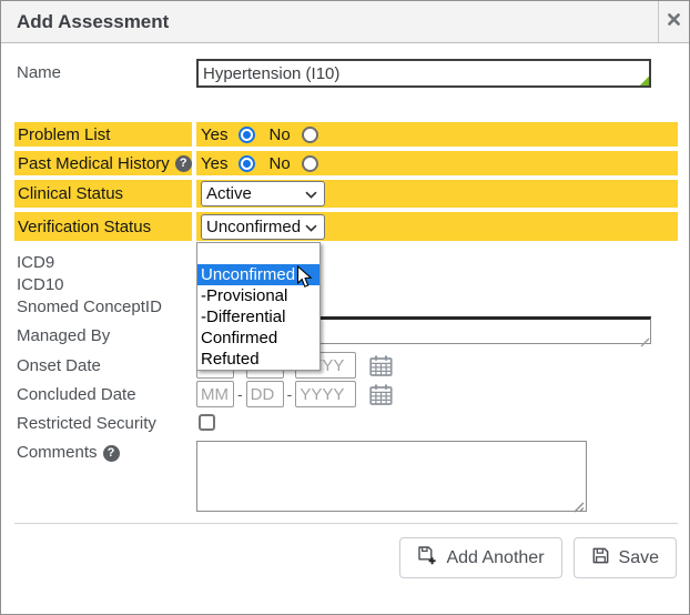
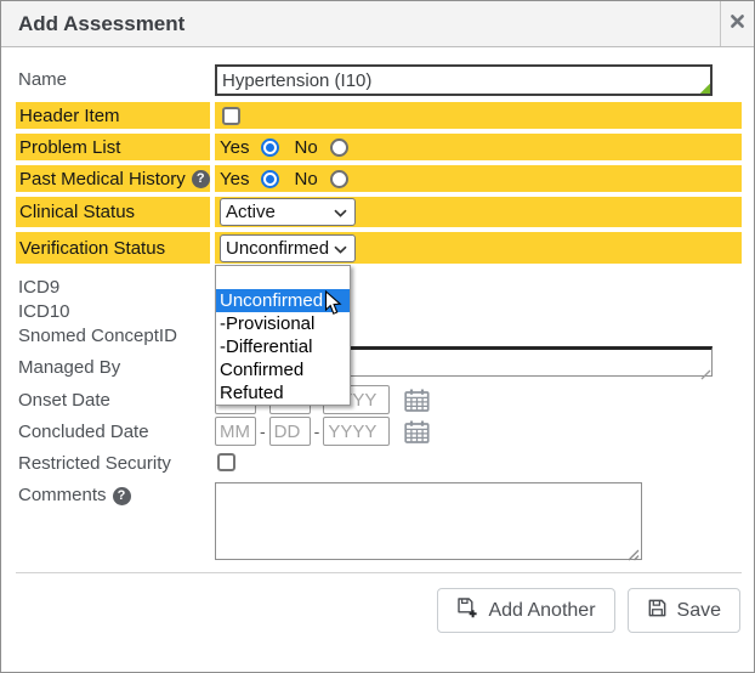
  Add Assessment
  Name
  Hypertension (I10)
+ Header Item
  Problem List
  Yes
  No
  Past Medical History
  ?
  Yes
  No
  Clinical Status
  Active
  Verification Status
  Unconfirmed
  ICD9
  ICD10
  Snomed ConceptID
  Managed By
  Onset Date
  Concluded Date
  MM
  -
  DD
  -
  YYYY
  Restricted Security
  Comments
  ?
  Unconfirmed
  -Provisional
  -Differential
  Confirmed
  Refuted
  Add Another
  Save
